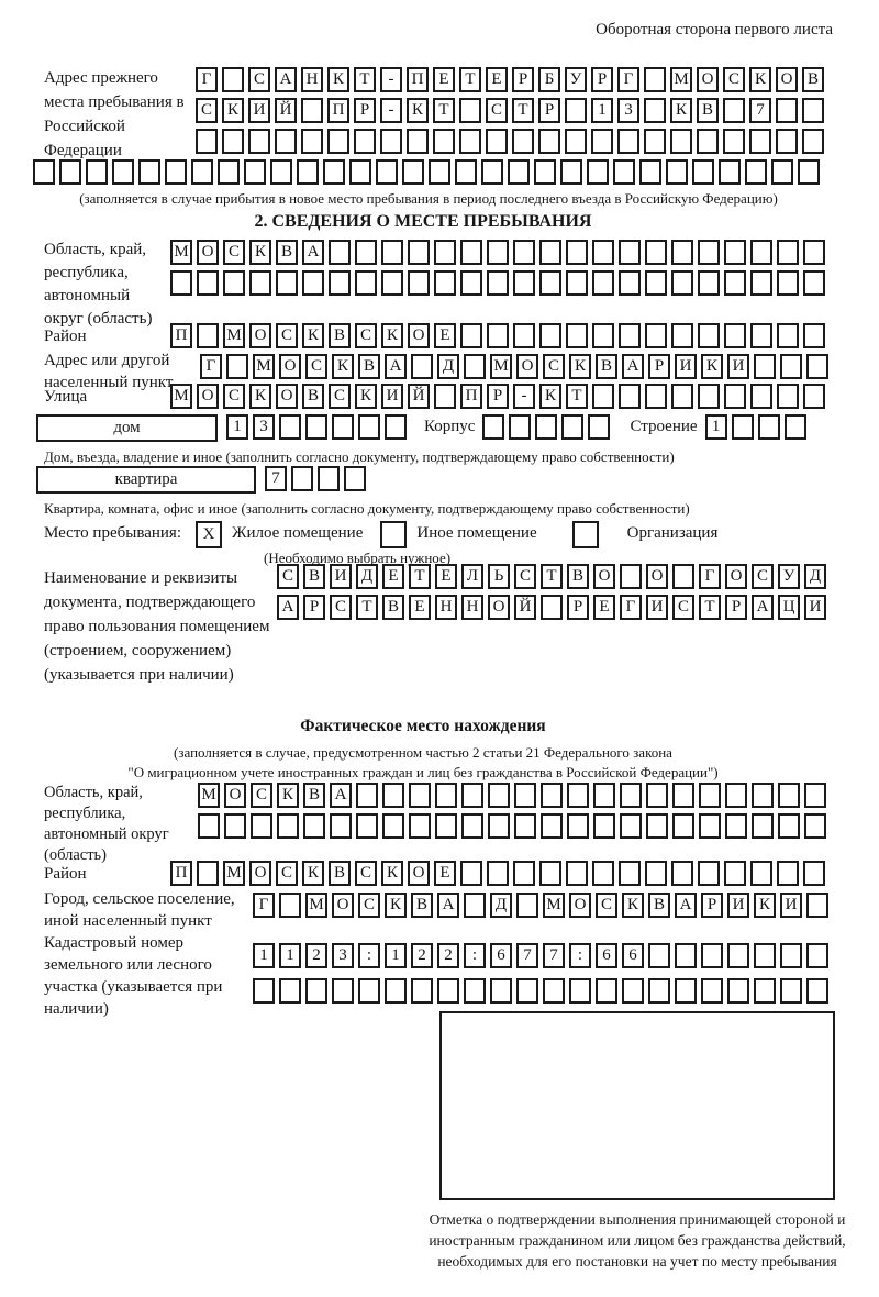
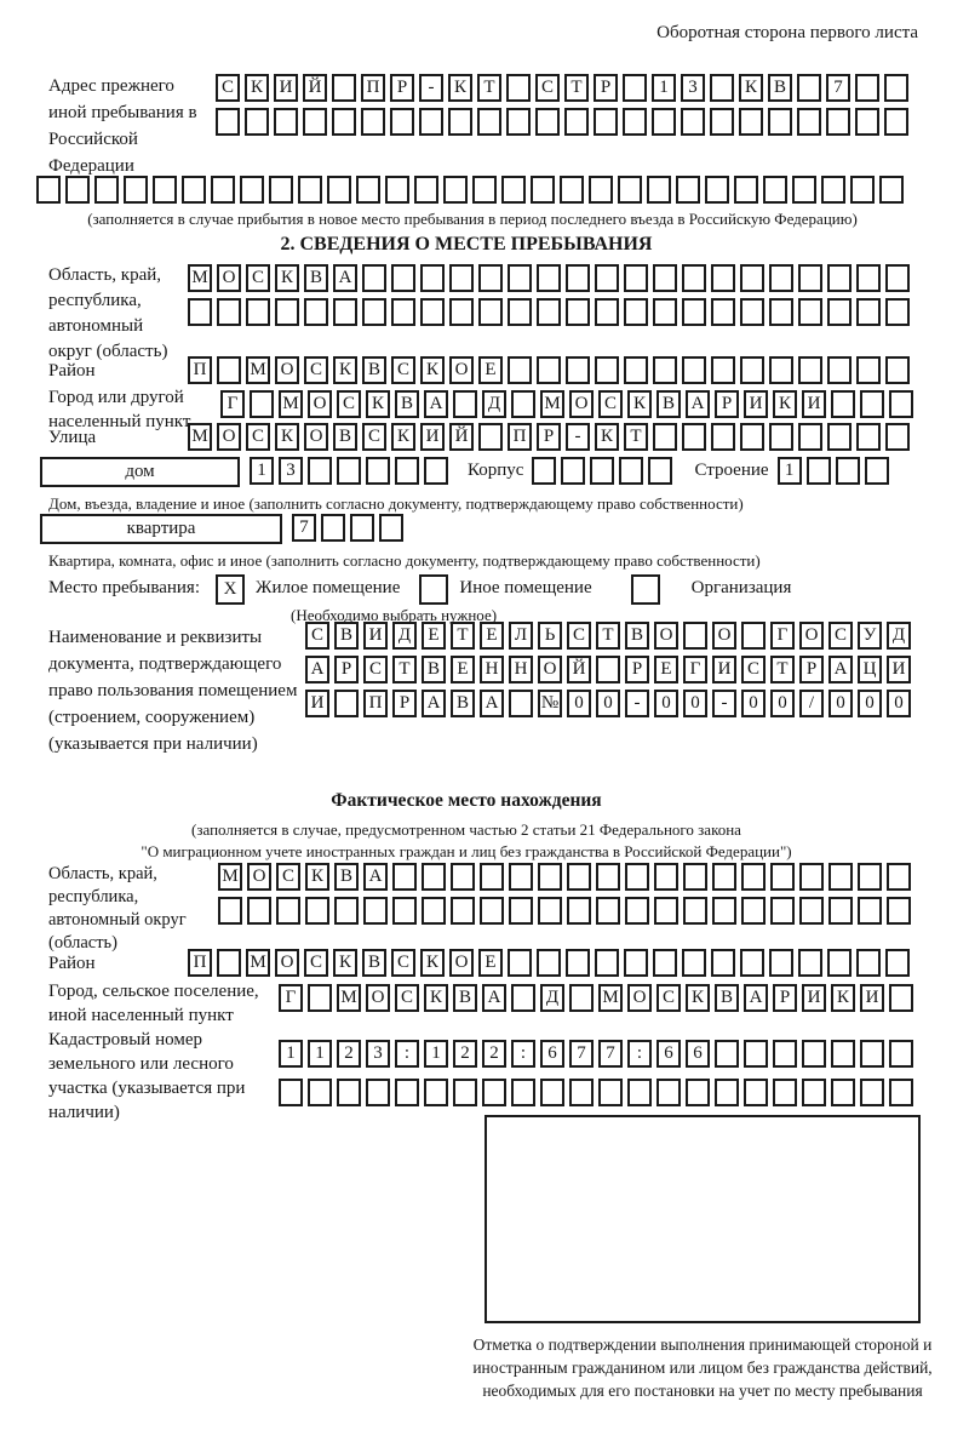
  Оборотная сторона первого листа
- Адрес прежнего места пребывания в Российской Федерации
+ Адрес прежнего иной пребывания в Российской Федерации
- Г С А Н К Т - П Е Т Е Р Б У Р Г М О С К О В
  С К И Й П Р - К Т С Т Р 1 3 К В 7
  (заполняется в случае прибытия в новое место пребывания в период последнего въезда в Российскую Федерацию)
  2. СВЕДЕНИЯ О МЕСТЕ ПРЕБЫВАНИЯ
  Область, край, республика, автономный округ (область)
  М О С К В А
  Район
  П М О С К В С К О Е
- Адрес или другой населенный пункт
+ Город или другой населенный пункт
  Г М О С К В А Д М О С К В А Р И К И
  Улица
  М О С К О В С К И Й П Р - К Т
  дом
  1 3
  Корпус
  Строение
  1
  Дом, въезда, владение и иное (заполнить согласно документу, подтверждающему право собственности)
  квартира
  7
  Квартира, комната, офис и иное (заполнить согласно документу, подтверждающему право собственности)
  Место пребывания:
  X
  Жилое помещение
  Иное помещение
  Организация
  (Необходимо выбрать нужное)
  Наименование и реквизиты документа, подтверждающего право пользования помещением (строением, сооружением) (указывается при наличии)
  С В И Д Е Т Е Л Ь С Т В О О Г О С У Д
  А Р С Т В Е Н Н О Й Р Е Г И С Т Р А Ц И
+ И П Р А В А № 0 0 - 0 0 - 0 0 / 0 0 0
  Фактическое место нахождения
  (заполняется в случае, предусмотренном частью 2 статьи 21 Федерального закона
  "О миграционном учете иностранных граждан и лиц без гражданства в Российской Федерации")
  Область, край, республика, автономный округ (область)
  М О С К В А
  Район
  П М О С К В С К О Е
  Город, сельское поселение, иной населенный пункт
  Г М О С К В А Д М О С К В А Р И К И
  Кадастровый номер земельного или лесного участка (указывается при наличии)
  1 1 2 3 : 1 2 2 : 6 7 7 : 6 6
  Отметка о подтверждении выполнения принимающей стороной и иностранным гражданином или лицом без гражданства действий, необходимых для его постановки на учет по месту пребывания
